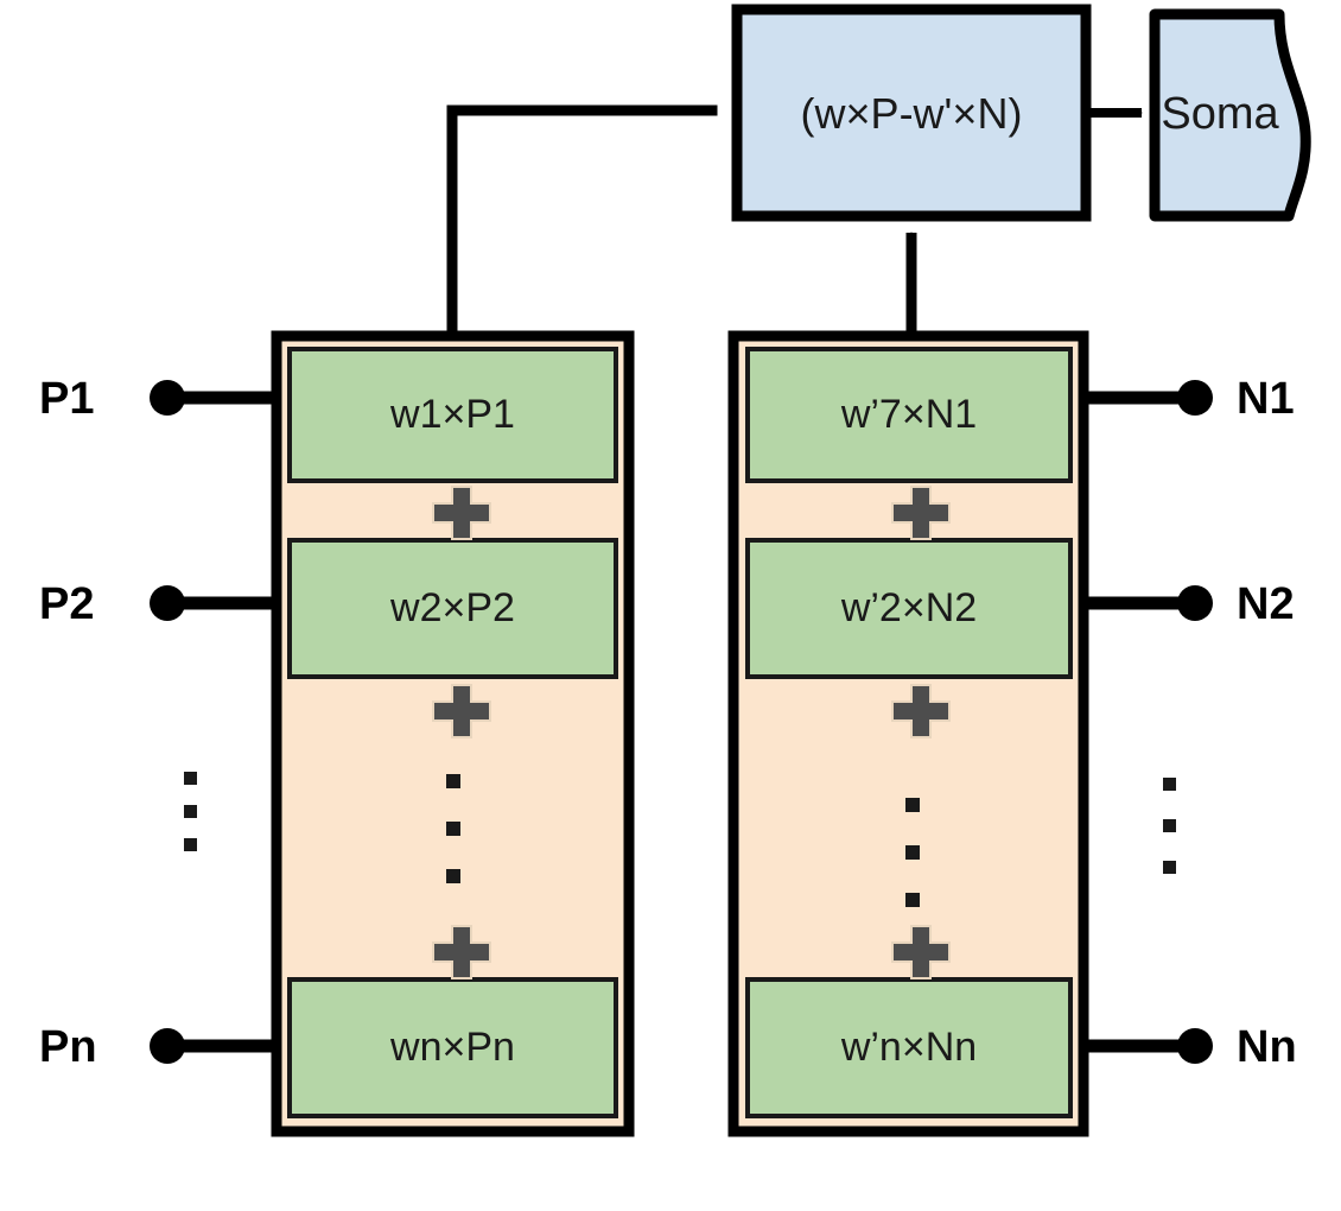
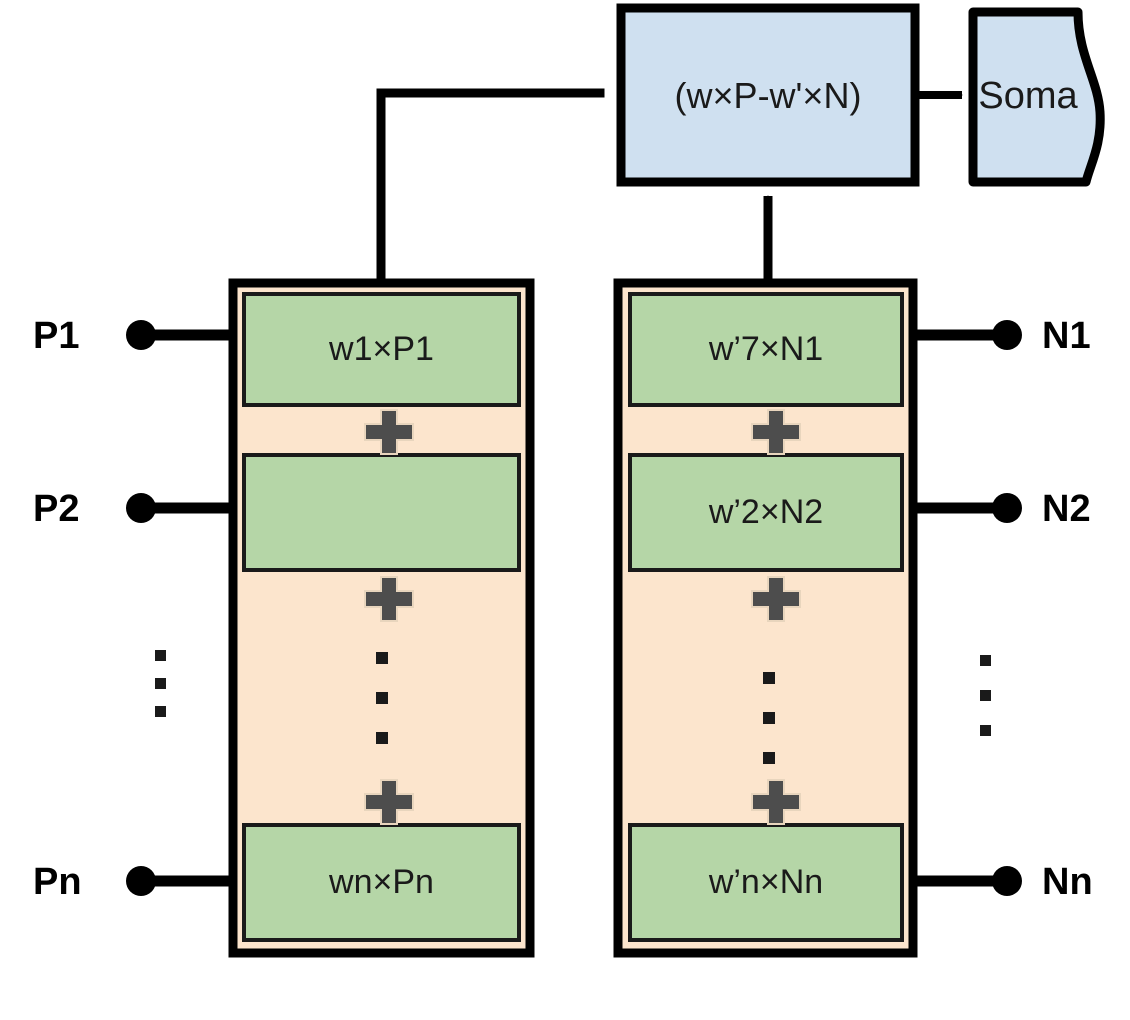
  (w×P-w'×N)
  Soma
  w1×P1
- w2×P2
  wn×Pn
  w’7×N1
  w’2×N2
  w’n×Nn
  P1
  P2
  Pn
  N1
  N2
  Nn
